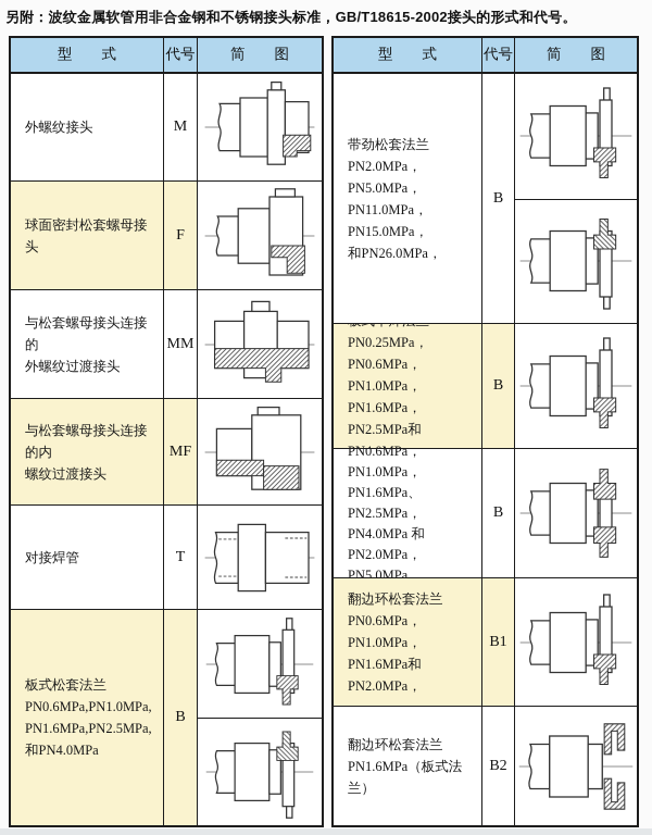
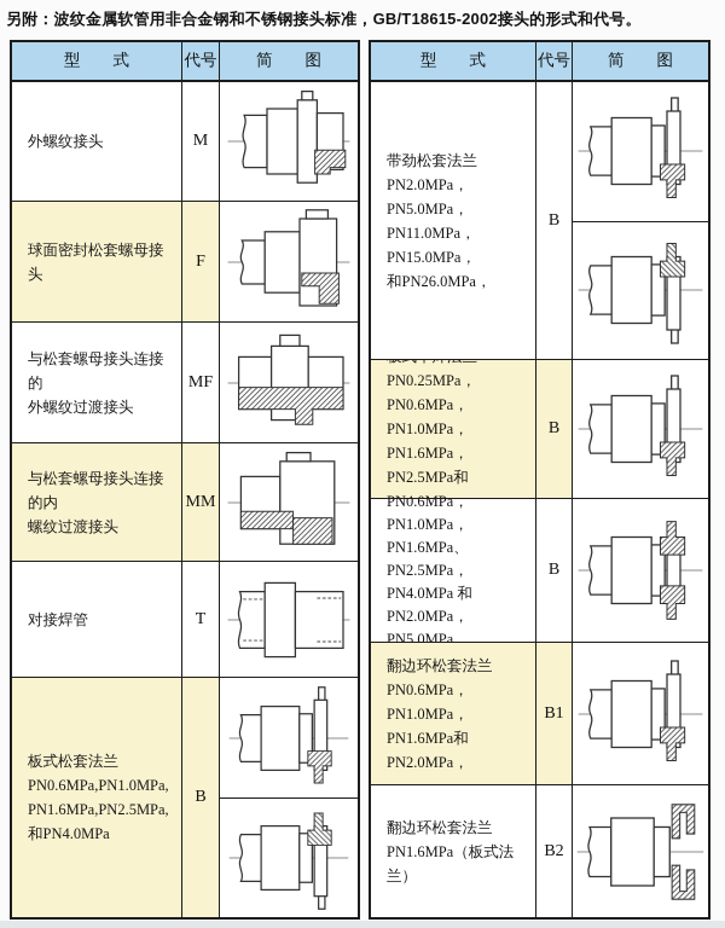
  另附：波纹金属软管用非合金钢和不锈钢接头标准，GB/T18615-2002接头的形式和代号。
  型 式
  代号
  简 图
  外螺纹接头
  M
  球面密封松套螺母接头
  F
  与松套螺母接头连接的
  外螺纹过渡接头
- MM
+ MF
  与松套螺母接头连接的内
  螺纹过渡接头
- MF
+ MM
  对接焊管
  T
  板式松套法兰
  PN0.6MPa,PN1.0MPa,
  PN1.6MPa,PN2.5MPa,
  和PN4.0MPa
  B
  型 式
  代号
  简 图
  带劲松套法兰
  PN2.0MPa，PN5.0MPa，
  PN11.0MPa，PN15.0MPa，
  和PN26.0MPa，
  B
  PN0.25MPa，PN0.6MPa，
  PN1.0MPa，PN1.6MPa，
  B
  PN1.0MPa，PN1.6MPa、
  PN2.5MPa，PN4.0MPa 和
  PN2.0MPa，PN5.0MPa，
  B
  翻边环松套法兰
  PN0.6MPa，PN1.0MPa，
  PN1.6MPa和PN2.0MPa，
  B1
  翻边环松套法兰
  PN1.6MPa（板式法兰）
  B2
